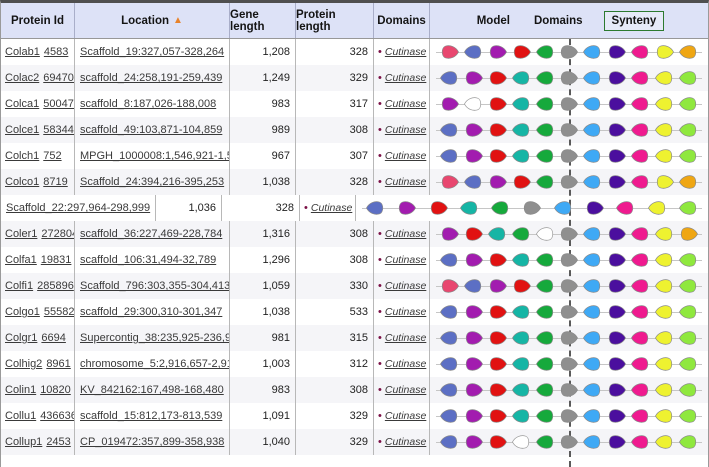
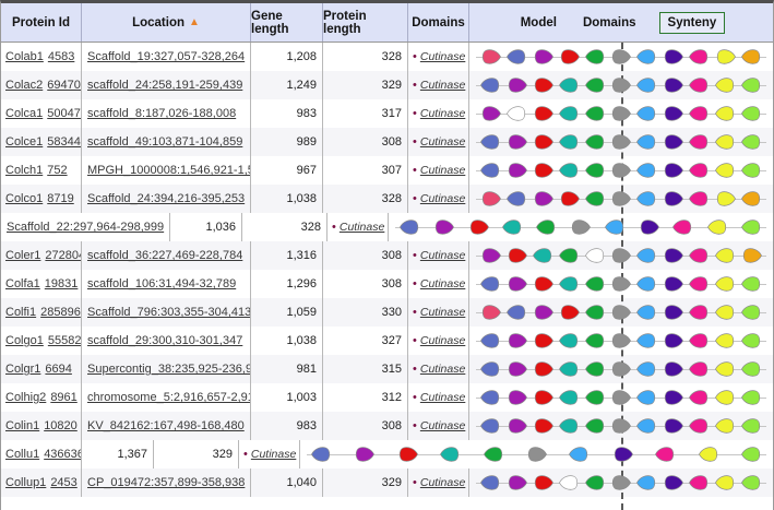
  Protein Id
  Location
  ▲
  Gene length
  Protein length
  Domains
  Model
  Domains
  Synteny
  Colab1
  4583
  Scaffold_19:327,057-328,264
  1,208
  328
  •
  Cutinase
  Colac2
  69470
  scaffold_24:258,191-259,439
  1,249
  329
  •
  Cutinase
  Colca1
  50047
  scaffold_8:187,026-188,008
  983
  317
  •
  Cutinase
  Colce1
  58344
  scaffold_49:103,871-104,859
  989
  308
  •
  Cutinase
  Colch1
  752
  MPGH_1000008:1,546,921-1,
  967
  307
  •
  Cutinase
  Colco1
  8719
  Scaffold_24:394,216-395,253
  1,038
  328
  •
  Cutinase
  Scaffold_22:297,964-298,999
  1,036
  328
  •
  Cutinase
  Coler1
  27280
  scaffold_36:227,469-228,784
  1,316
  308
  •
  Cutinase
  Colfa1
  19831
  scaffold_106:31,494-32,789
  1,296
  308
  •
  Cutinase
  Colfi1
  285896
  Scaffold_796:303,355-304,413
  1,059
  330
  •
  Cutinase
  Colgo1
  55582
  scaffold_29:300,310-301,347
  1,038
- 533
+ 327
  •
  Cutinase
  Colgr1
  6694
  Supercontig_38:235,925-236,9
  981
  315
  •
  Cutinase
  Colhig2
  8961
  chromosome_5:2,916,657-2,9
  1,003
  312
  •
  Cutinase
  Colin1
  10820
  KV_842162:167,498-168,480
  983
  308
  •
  Cutinase
  Collu1
  436636
- scaffold_15:812,173-813,539
- 1,091
+ 1,367
  329
  •
  Cutinase
  Collup1
  2453
  CP_019472:357,899-358,938
  1,040
  329
  •
  Cutinase
